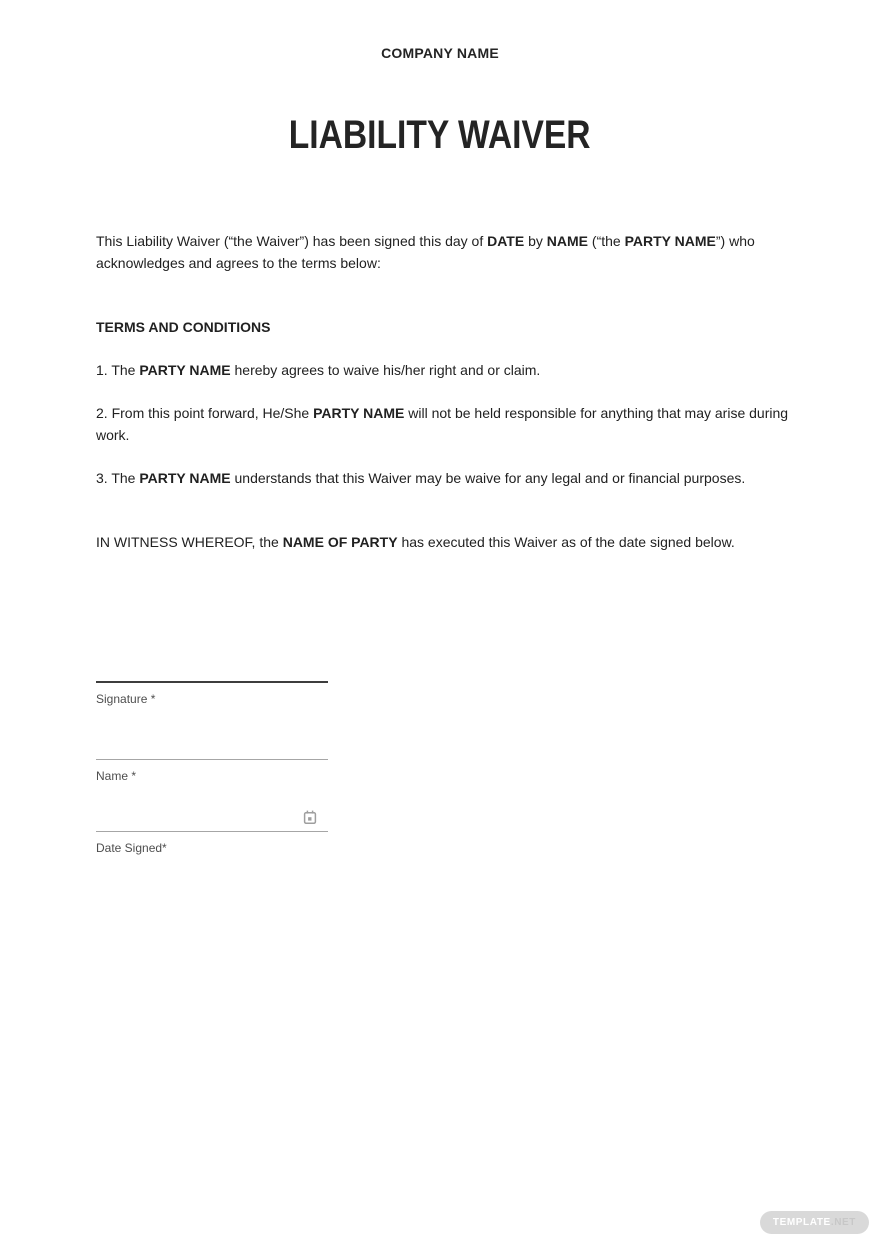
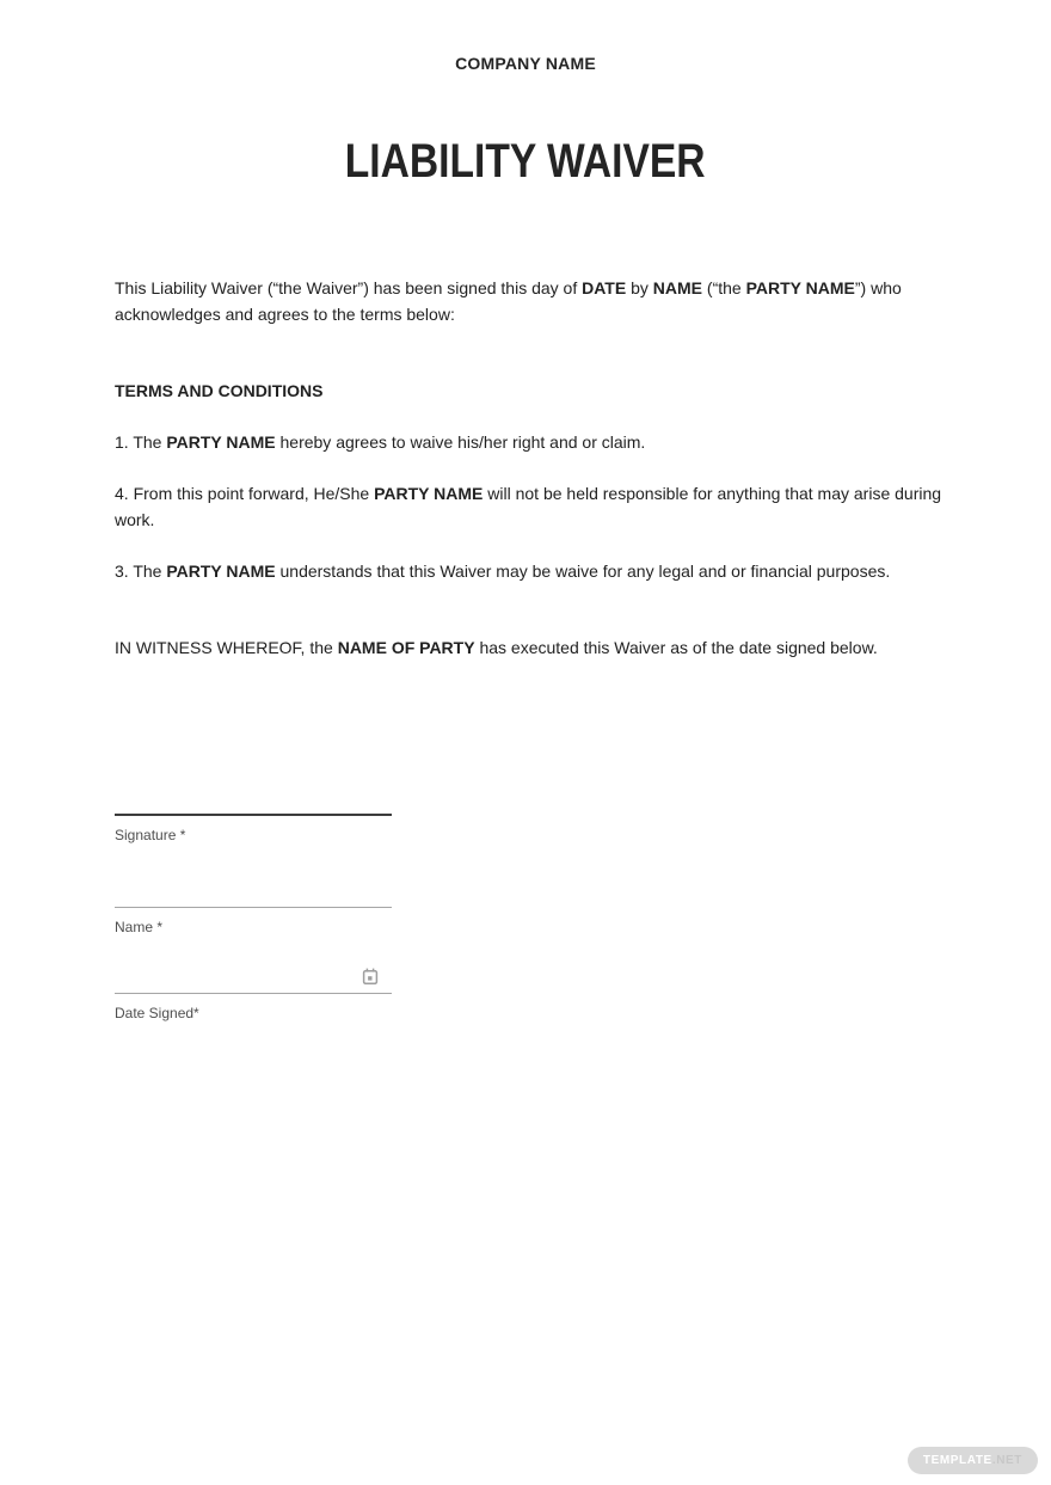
  COMPANY NAME
  LIABILITY WAIVER
  This Liability Waiver (“the Waiver”) has been signed this day of DATE by NAME (“the PARTY NAME”) who acknowledges and agrees to the terms below:
  TERMS AND CONDITIONS
  1. The PARTY NAME hereby agrees to waive his/her right and or claim.
- 2. From this point forward, He/She PARTY NAME will not be held responsible for anything that may arise during work.
+ 4. From this point forward, He/She PARTY NAME will not be held responsible for anything that may arise during work.
  3. The PARTY NAME understands that this Waiver may be waive for any legal and or financial purposes.
  IN WITNESS WHEREOF, the NAME OF PARTY has executed this Waiver as of the date signed below.
  Signature *
  Name *
  Date Signed*
  TEMPLATE
